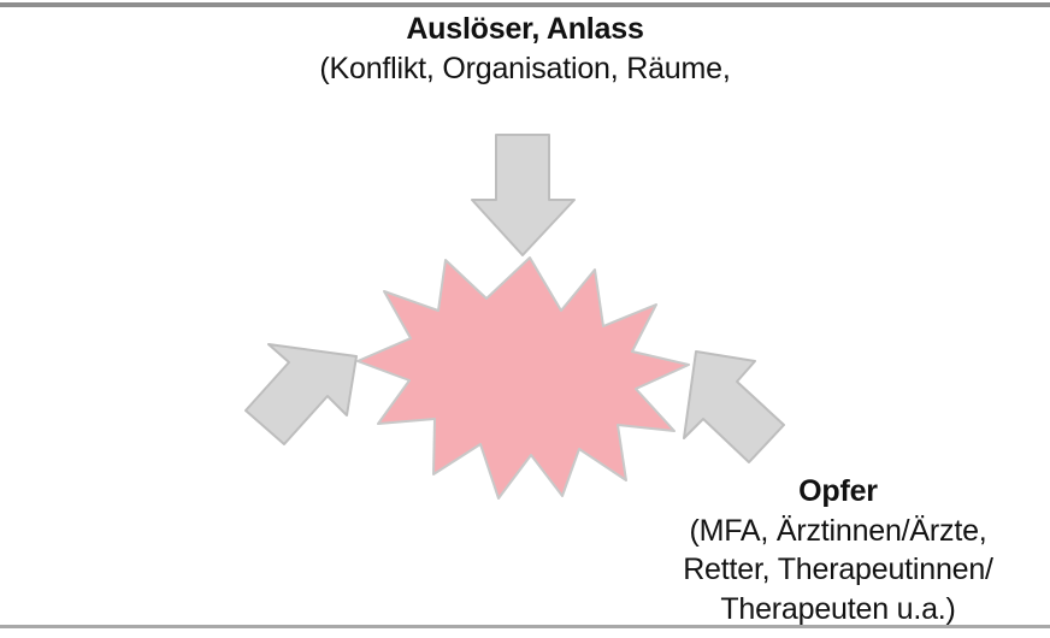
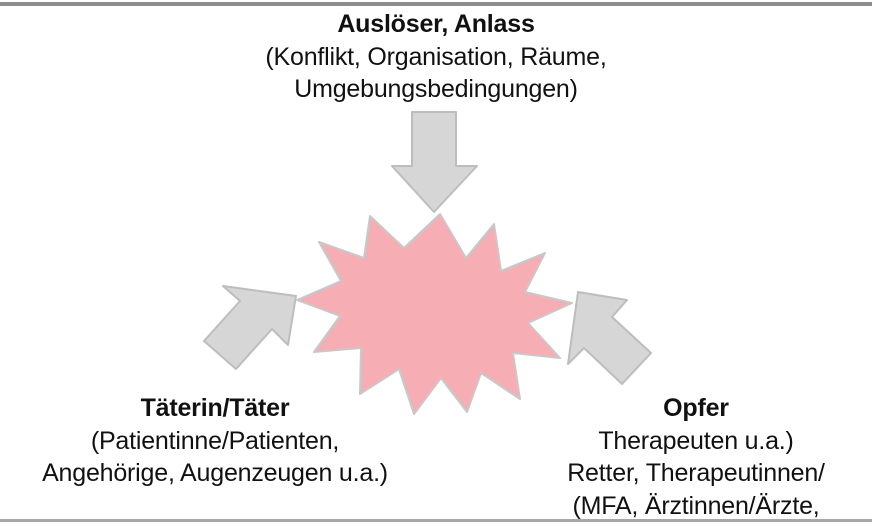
  Auslöser, Anlass
  (Konflikt, Organisation, Räume,
+ Umgebungsbedingungen)
+ Täterin/Täter
+ (Patientinne/Patienten,
+ Angehörige, Augenzeugen u.a.)
  Opfer
- (MFA, Ärztinnen/Ärzte,
+ Therapeuten u.a.)
  Retter, Therapeutinnen/
- Therapeuten u.a.)
+ (MFA, Ärztinnen/Ärzte,
